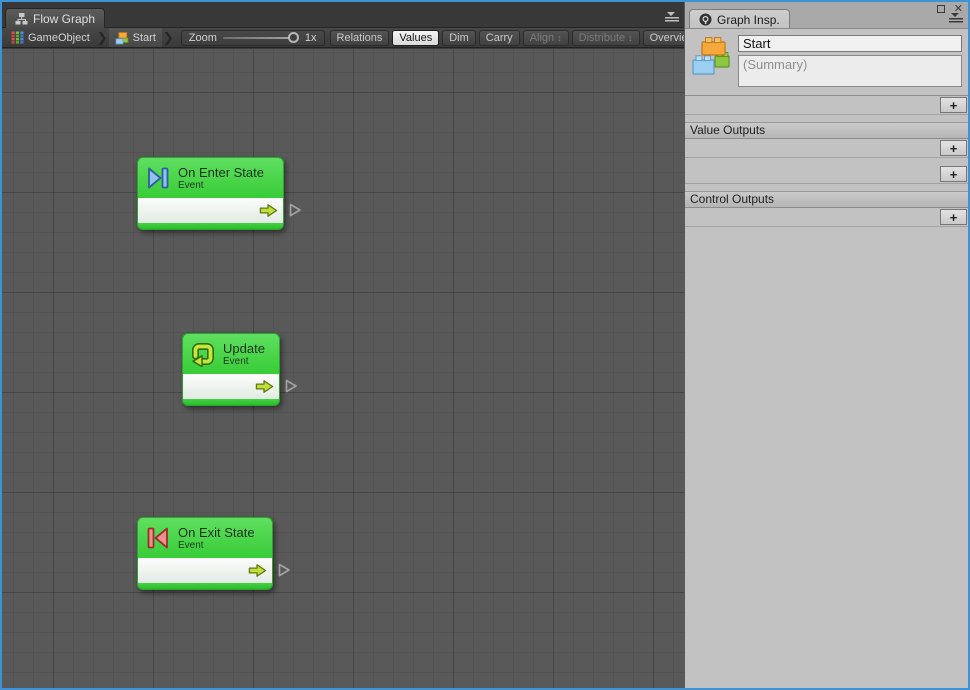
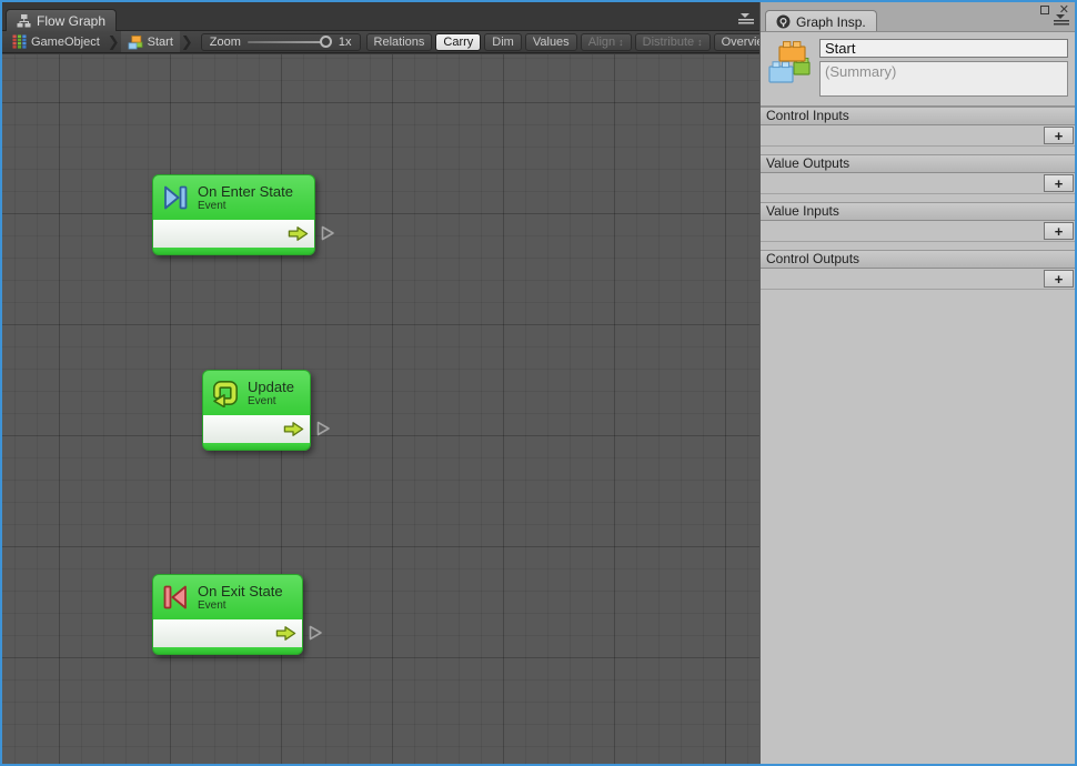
  Flow Graph
  GameObject
  ❯
  Start
  ❯
  Zoom
  1x
  Relations
- Values
+ Carry
  Dim
- Carry
+ Values
  Align
  ↕
  Distribute
  ↕
  Overvi
  On Enter State
  Event
  Update
  Event
  On Exit State
  Event
  Graph Insp.
  ✕
  Start
  (Summary)
+ Control Inputs
  +
  Value Outputs
  +
+ Value Inputs
  +
  Control Outputs
  +
